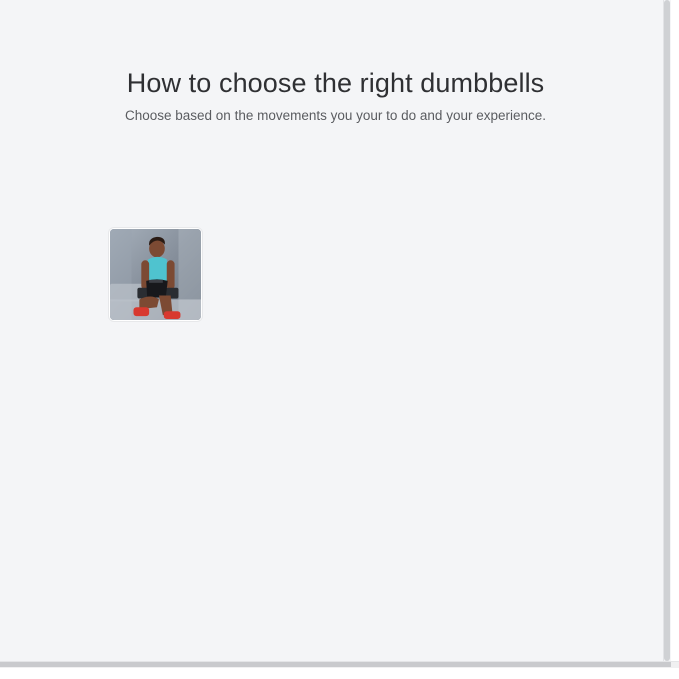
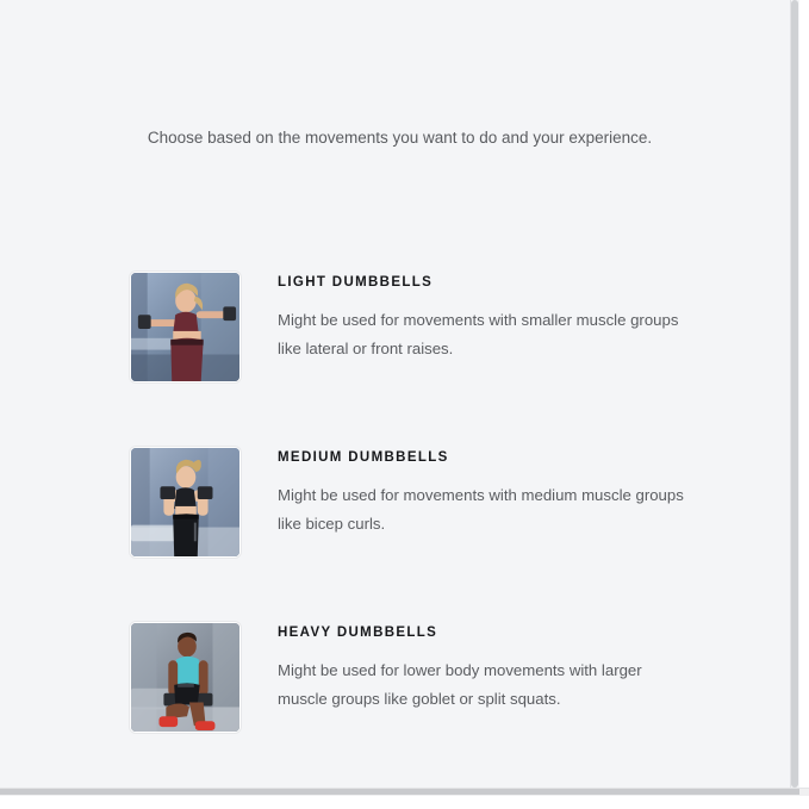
- How to choose the right dumbbells
- Choose based on the movements you your to do and your experience.
+ Choose based on the movements you want to do and your experience.
+ LIGHT DUMBBELLS
+ Might be used for movements with smaller muscle groups like lateral or front raises.
+ MEDIUM DUMBBELLS
+ Might be used for movements with medium muscle groups like bicep curls.
+ HEAVY DUMBBELLS
+ Might be used for lower body movements with larger muscle groups like goblet or split squats.
